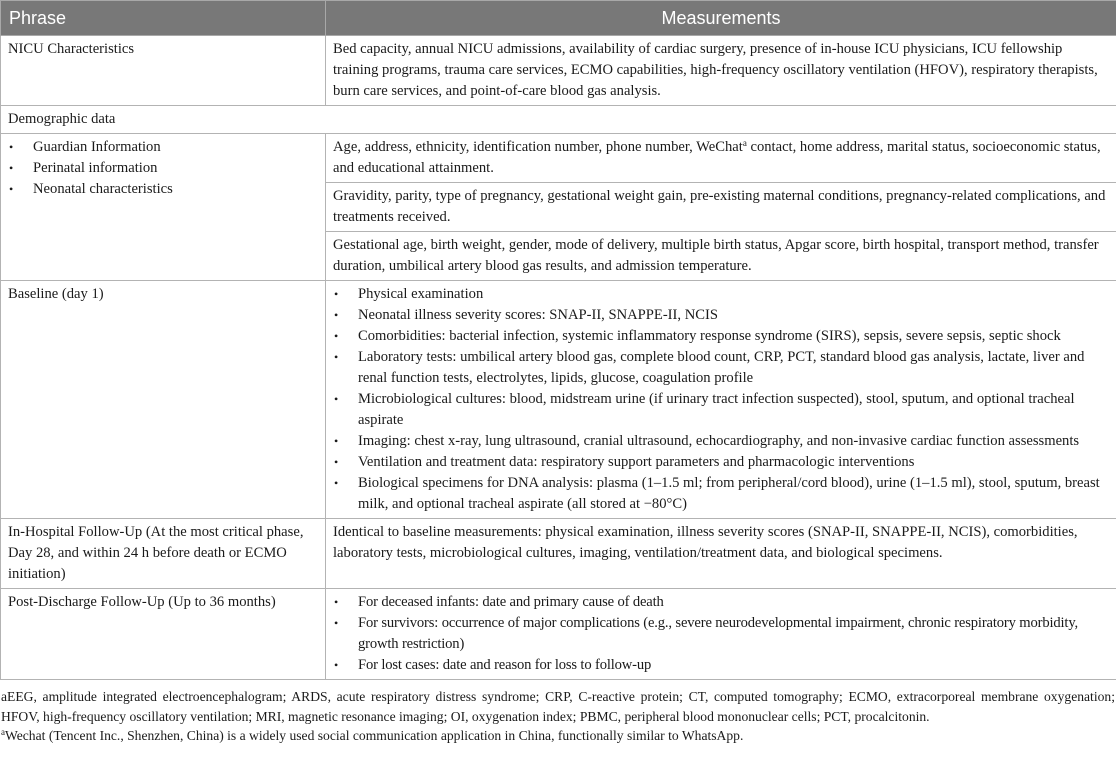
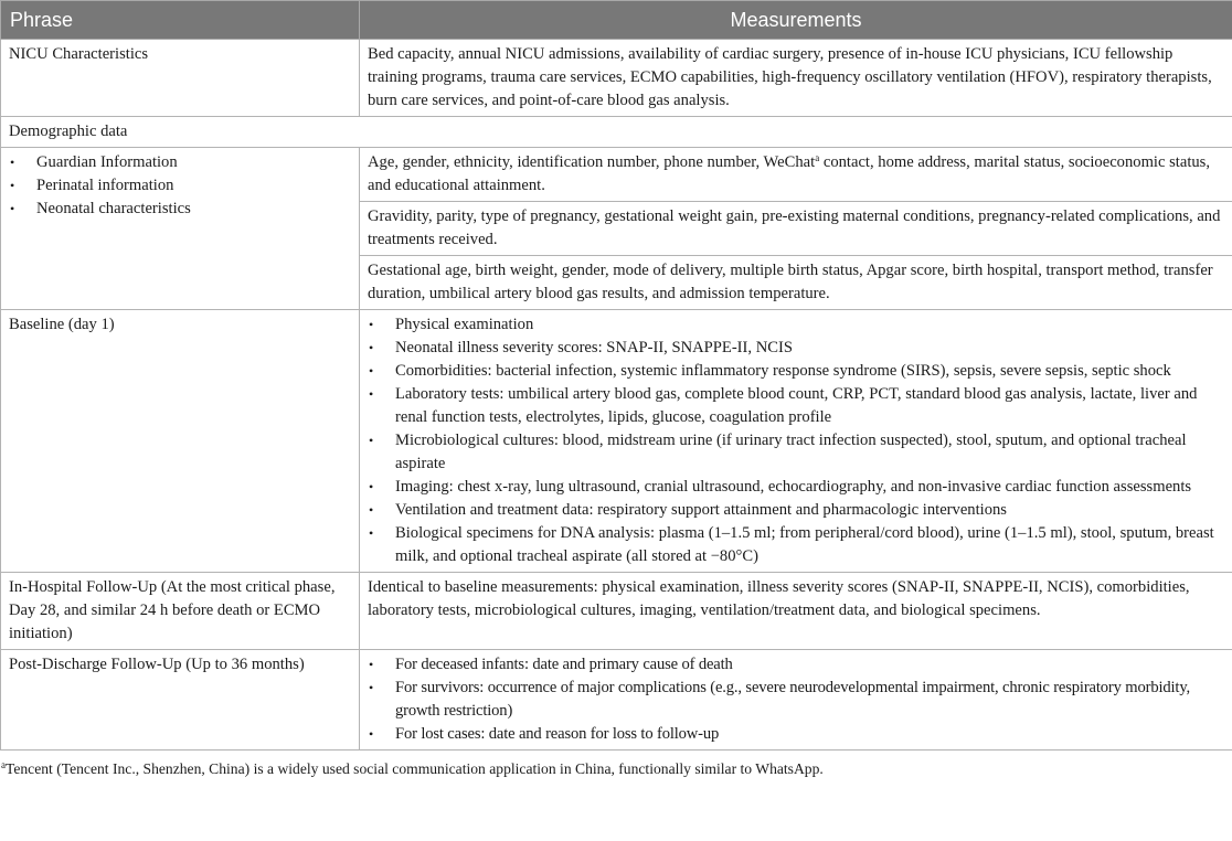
  Phrase	Measurements
  NICU Characteristics	Bed capacity, annual NICU admissions, availability of cardiac surgery, presence of in-house ICU physicians, ICU fellowship training programs, trauma care services, ECMO capabilities, high-frequency oscillatory ventilation (HFOV), respiratory therapists, burn care services, and point-of-care blood gas analysis.
  Demographic data
- Guardian Information Perinatal information Neonatal characteristics	Age, address, ethnicity, identification number, phone number, WeChata contact, home address, marital status, socioeconomic status, and educational attainment.
+ Guardian Information Perinatal information Neonatal characteristics	Age, gender, ethnicity, identification number, phone number, WeChata contact, home address, marital status, socioeconomic status, and educational attainment.
  Gravidity, parity, type of pregnancy, gestational weight gain, pre-existing maternal conditions, pregnancy-related complications, and treatments received.
  Gestational age, birth weight, gender, mode of delivery, multiple birth status, Apgar score, birth hospital, transport method, transfer duration, umbilical artery blood gas results, and admission temperature.
- Baseline (day 1)	Physical examination Neonatal illness severity scores: SNAP-II, SNAPPE-II, NCIS Comorbidities: bacterial infection, systemic inflammatory response syndrome (SIRS), sepsis, severe sepsis, septic shock Laboratory tests: umbilical artery blood gas, complete blood count, CRP, PCT, standard blood gas analysis, lactate, liver and renal function tests, electrolytes, lipids, glucose, coagulation profile Microbiological cultures: blood, midstream urine (if urinary tract infection suspected), stool, sputum, and optional tracheal aspirate Imaging: chest x-ray, lung ultrasound, cranial ultrasound, echocardiography, and non-invasive cardiac function assessments Ventilation and treatment data: respiratory support parameters and pharmacologic interventions Biological specimens for DNA analysis: plasma (1–1.5 ml; from peripheral/cord blood), urine (1–1.5 ml), stool, sputum, breast milk, and optional tracheal aspirate (all stored at −80°C)
+ Baseline (day 1)	Physical examination Neonatal illness severity scores: SNAP-II, SNAPPE-II, NCIS Comorbidities: bacterial infection, systemic inflammatory response syndrome (SIRS), sepsis, severe sepsis, septic shock Laboratory tests: umbilical artery blood gas, complete blood count, CRP, PCT, standard blood gas analysis, lactate, liver and renal function tests, electrolytes, lipids, glucose, coagulation profile Microbiological cultures: blood, midstream urine (if urinary tract infection suspected), stool, sputum, and optional tracheal aspirate Imaging: chest x-ray, lung ultrasound, cranial ultrasound, echocardiography, and non-invasive cardiac function assessments Ventilation and treatment data: respiratory support attainment and pharmacologic interventions Biological specimens for DNA analysis: plasma (1–1.5 ml; from peripheral/cord blood), urine (1–1.5 ml), stool, sputum, breast milk, and optional tracheal aspirate (all stored at −80°C)
- In-Hospital Follow-Up (At the most critical phase, Day 28, and within 24 h before death or ECMO initiation)	Identical to baseline measurements: physical examination, illness severity scores (SNAP-II, SNAPPE-II, NCIS), comorbidities, laboratory tests, microbiological cultures, imaging, ventilation/treatment data, and biological specimens.
+ In-Hospital Follow-Up (At the most critical phase, Day 28, and similar 24 h before death or ECMO initiation)	Identical to baseline measurements: physical examination, illness severity scores (SNAP-II, SNAPPE-II, NCIS), comorbidities, laboratory tests, microbiological cultures, imaging, ventilation/treatment data, and biological specimens.
  Post-Discharge Follow-Up (Up to 36 months)	For deceased infants: date and primary cause of death For survivors: occurrence of major complications (e.g., severe neurodevelopmental impairment, chronic respiratory morbidity, growth restriction) For lost cases: date and reason for loss to follow-up
- aEEG, amplitude integrated electroencephalogram; ARDS, acute respiratory distress syndrome; CRP, C-reactive protein; CT, computed tomography; ECMO, extracorporeal membrane oxygenation; HFOV, high-frequency oscillatory ventilation; MRI, magnetic resonance imaging; OI, oxygenation index; PBMC, peripheral blood mononuclear cells; PCT, procalcitonin.
- aWechat (Tencent Inc., Shenzhen, China) is a widely used social communication application in China, functionally similar to WhatsApp.
+ aTencent (Tencent Inc., Shenzhen, China) is a widely used social communication application in China, functionally similar to WhatsApp.
